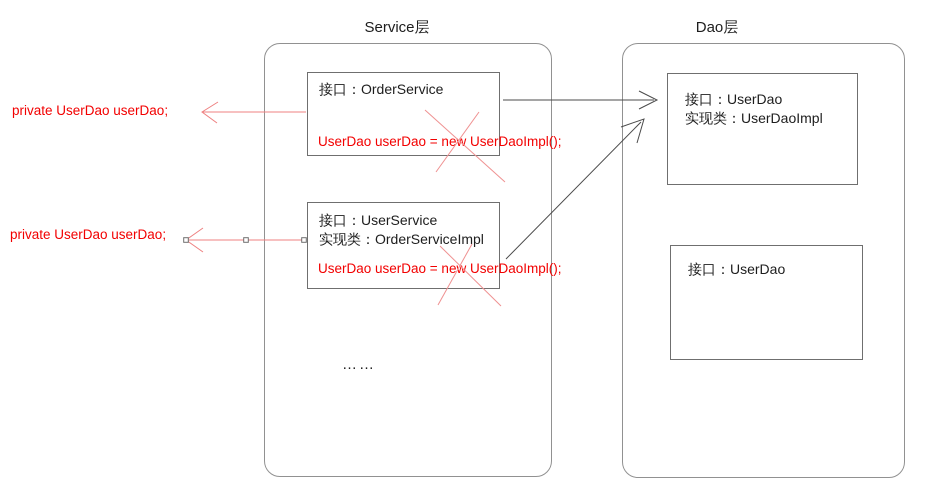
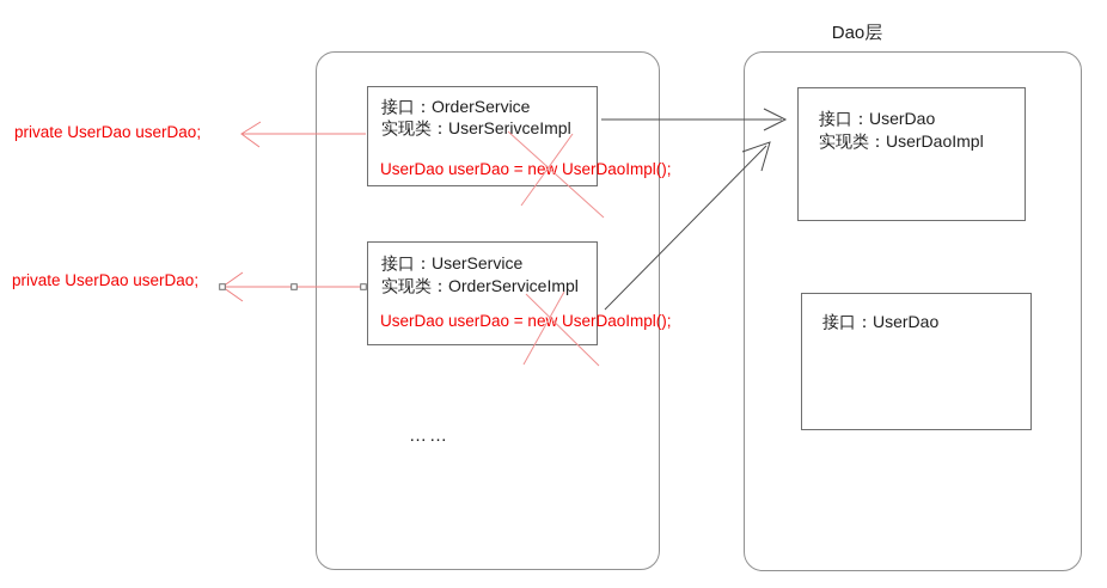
- Service层
  Dao层
  接口：OrderService
+ 实现类：UserSerivceImpl
  接口：UserService
  实现类：OrderServiceImpl
  UserDao userDao = new UserDaoImpl();
  UserDao userDao = new UserDaoImpl();
  ……
  接口：UserDao
  实现类：UserDaoImpl
  接口：UserDao
  private UserDao userDao;
  private UserDao userDao;
